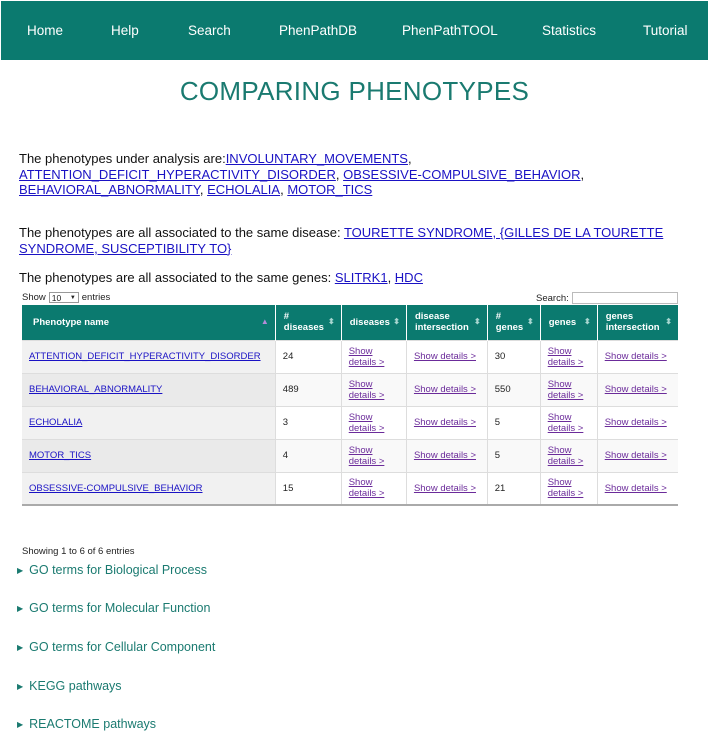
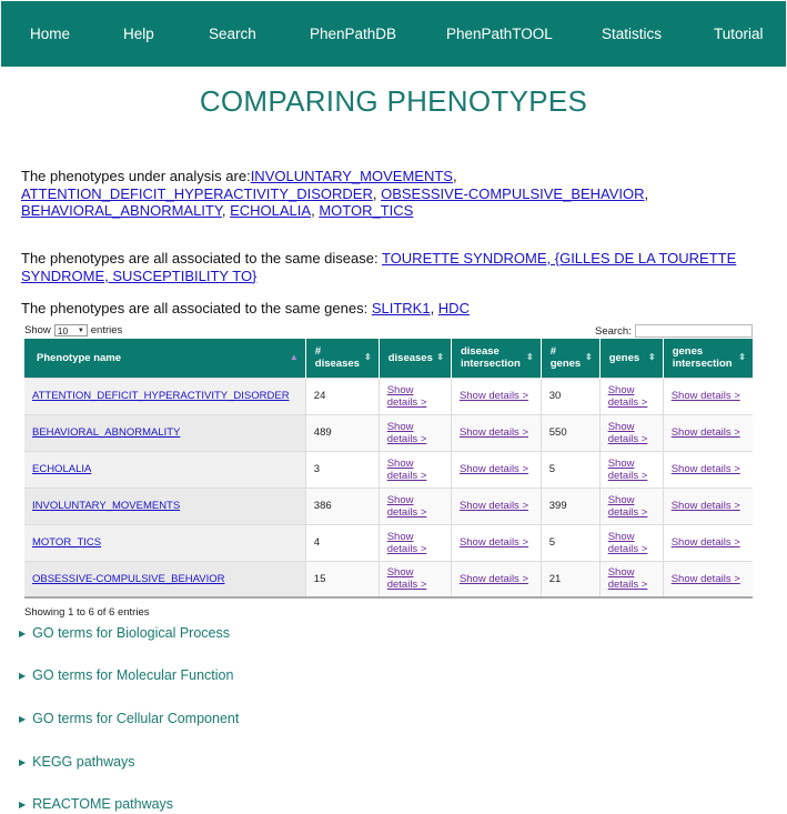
  Home
  Help
  Search
  PhenPathDB
  PhenPathTOOL
  Statistics
  Tutorial
  COMPARING PHENOTYPES
  The phenotypes under analysis are:INVOLUNTARY_MOVEMENTS,
  ATTENTION_DEFICIT_HYPERACTIVITY_DISORDER, OBSESSIVE-COMPULSIVE_BEHAVIOR,
  BEHAVIORAL_ABNORMALITY, ECHOLALIA, MOTOR_TICS
  The phenotypes are all associated to the same disease: TOURETTE SYNDROME, {GILLES DE LA TOURETTE SYNDROME, SUSCEPTIBILITY TO}
  The phenotypes are all associated to the same genes: SLITRK1, HDC
  Show
  10
  entries
  Search:
  Phenotype name ▲	#diseases⬍	diseases ⬍	diseaseintersection⬍	#genes⬍	genes ⬍	genesintersection⬍
  ATTENTION_DEFICIT_HYPERACTIVITY_DISORDER	24	Show details >	Show details >	30	Show details >	Show details >
  BEHAVIORAL_ABNORMALITY	489	Show details >	Show details >	550	Show details >	Show details >
  ECHOLALIA	3	Show details >	Show details >	5	Show details >	Show details >
+ INVOLUNTARY_MOVEMENTS	386	Show details >	Show details >	399	Show details >	Show details >
  MOTOR_TICS	4	Show details >	Show details >	5	Show details >	Show details >
  OBSESSIVE-COMPULSIVE_BEHAVIOR	15	Show details >	Show details >	21	Show details >	Show details >
  Showing 1 to 6 of 6 entries
  ▶
  GO terms for Biological Process
  ▶
  GO terms for Molecular Function
  ▶
  GO terms for Cellular Component
  ▶
  KEGG pathways
  ▶
  REACTOME pathways
